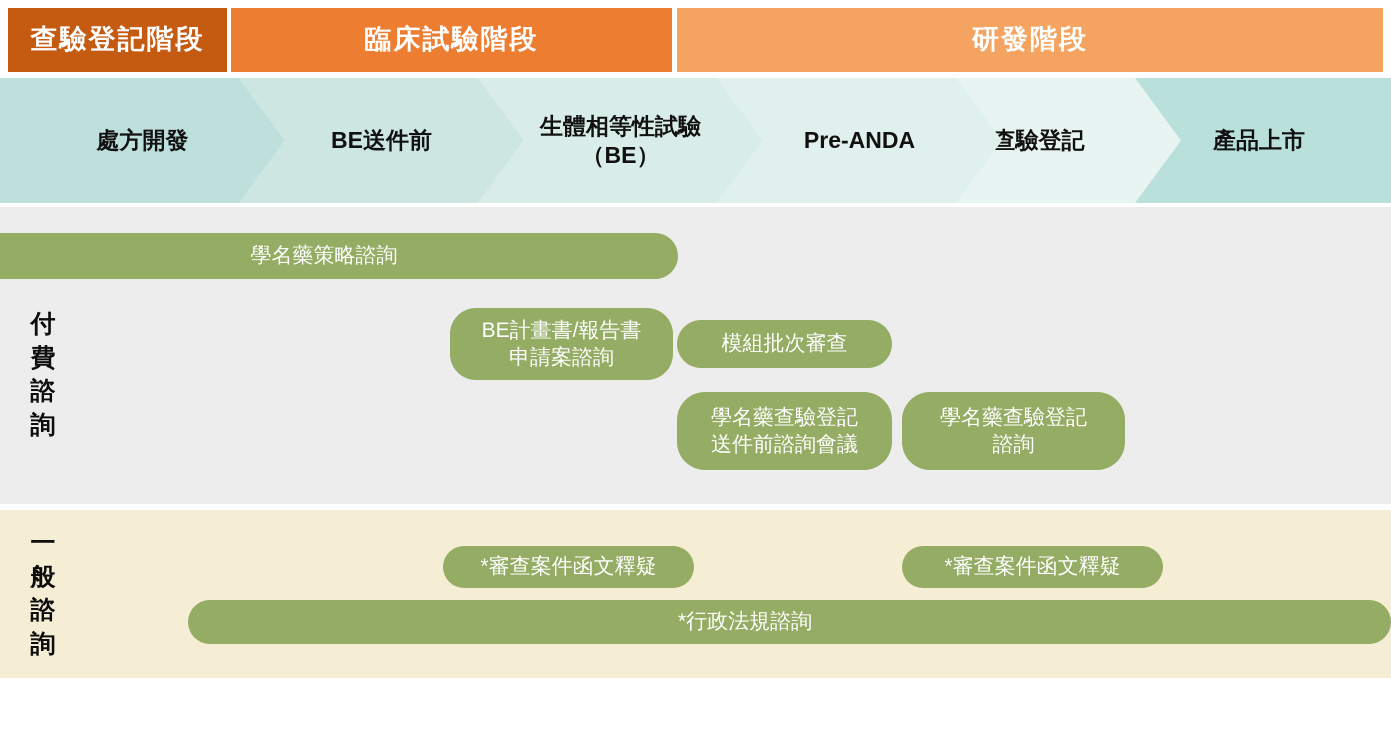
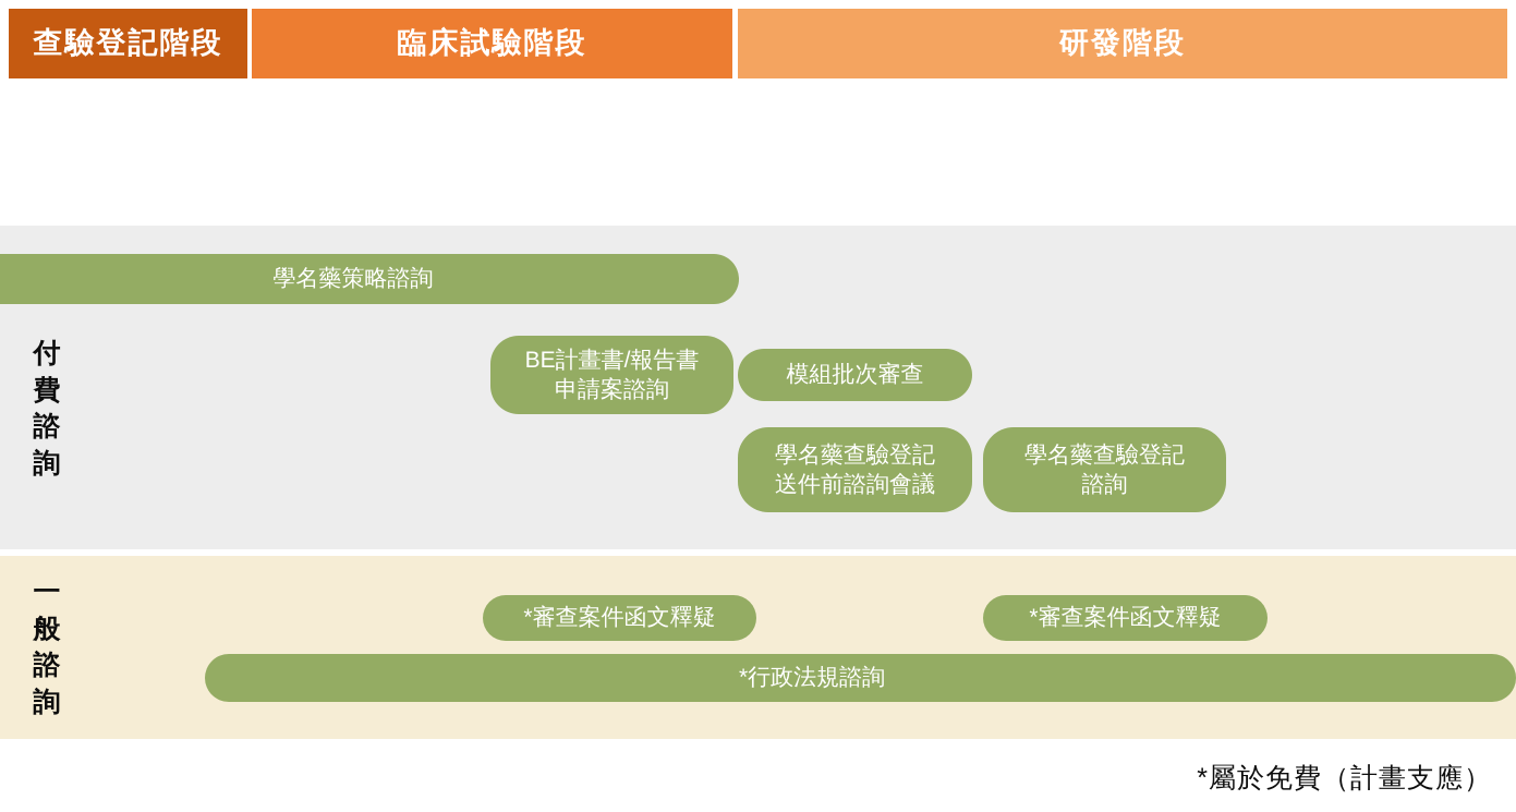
  查驗登記階段
  臨床試驗階段
  研發階段
- 產品上市
- 查驗登記
- Pre-ANDA
- 生體相等性試驗
- （BE）
- BE送件前
- 處方開發
  付
  費
  諮
  詢
  學名藥策略諮詢
  BE計畫書/報告書
  申請案諮詢
  模組批次審查
  學名藥查驗登記
  送件前諮詢會議
  學名藥查驗登記
  諮詢
  一
  般
  諮
  詢
  *審查案件函文釋疑
  *審查案件函文釋疑
  *行政法規諮詢
+ *屬於免費（計畫支應）
